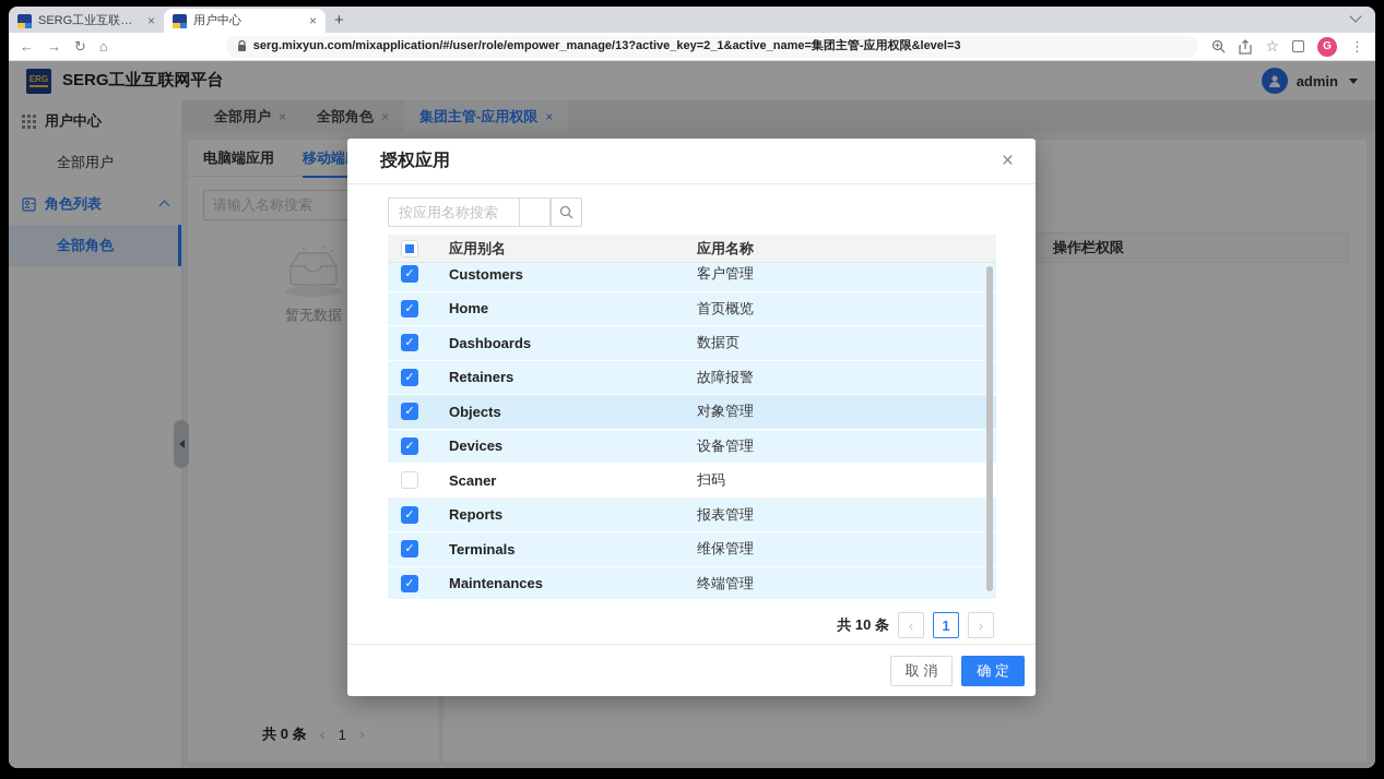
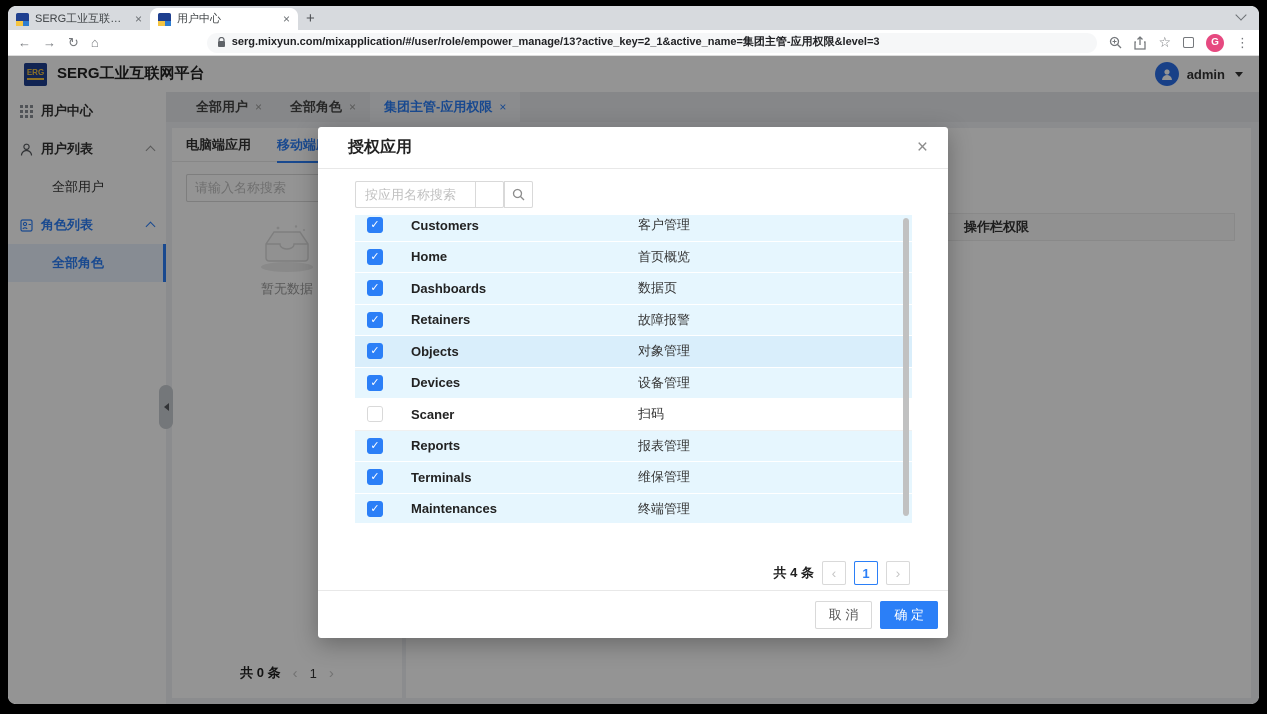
  SERG工业互联网平
  ×
  用户中心
  ×
  +
  ←
  →
  ↻
  ⌂
  serg.mixyun.com/mixapplication/#/user/role/empower_manage/13?active_key=2_1&active_name=集团主管-应用权限&level=3
  ☆
  G
  ⋮
  ERG
  SERG工业互联网平台
  admin
  用户中心
+ 用户列表
  全部用户
  角色列表
  全部角色
  全部用户
  ×
  全部角色
  ×
  集团主管-应用权限
  ×
  电脑端应用
  请输入名称搜索
  暂无数据
  共 0 条
  ‹
  1
  ›
  操作栏权限
  授权应用
  ×
  按应用名称搜索
- 应用别名
- 应用名称
  Customers
  客户管理
  Home
  首页概览
  Dashboards
  数据页
  Retainers
  故障报警
  Objects
  对象管理
  Devices
  设备管理
  Scaner
  扫码
  Reports
  报表管理
  Terminals
  维保管理
  Maintenances
  终端管理
- 共 10 条
+ 共 4 条
  ‹
  1
  ›
  取 消
  确 定
